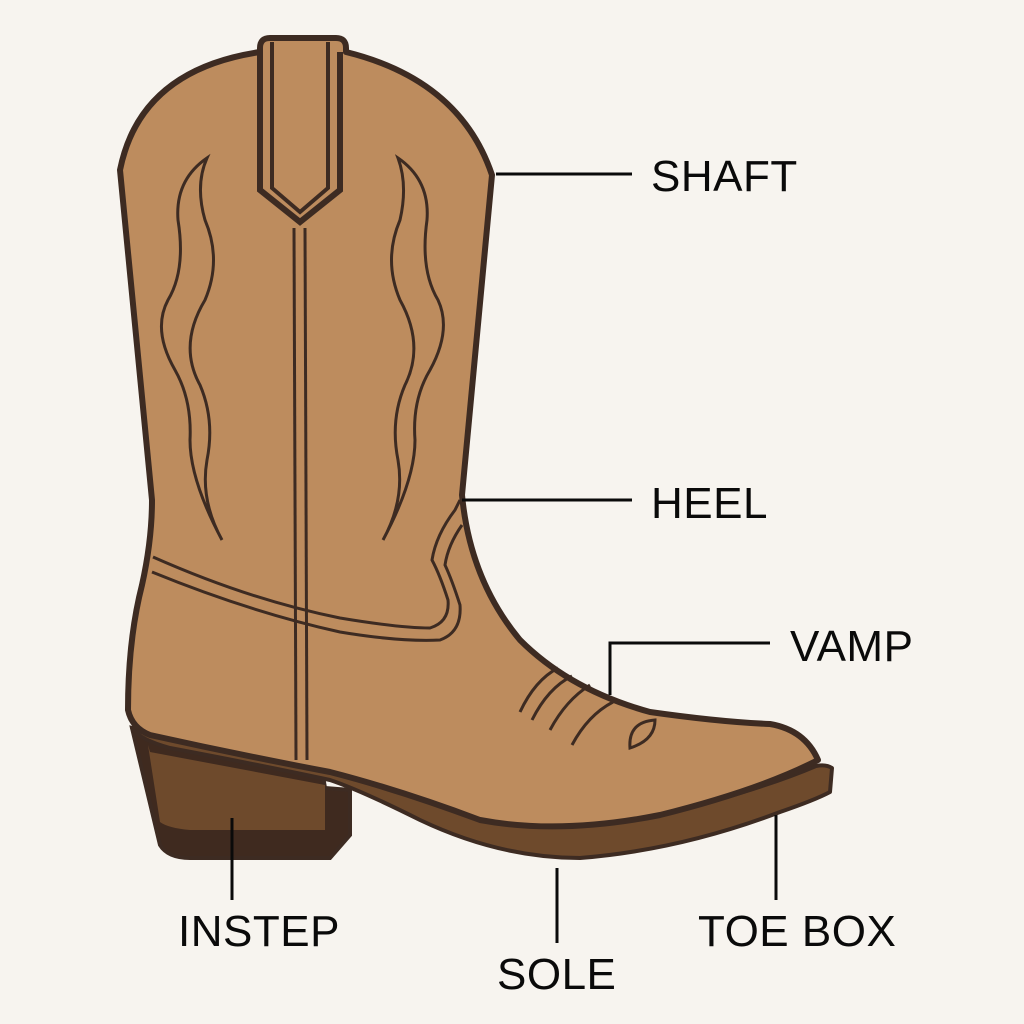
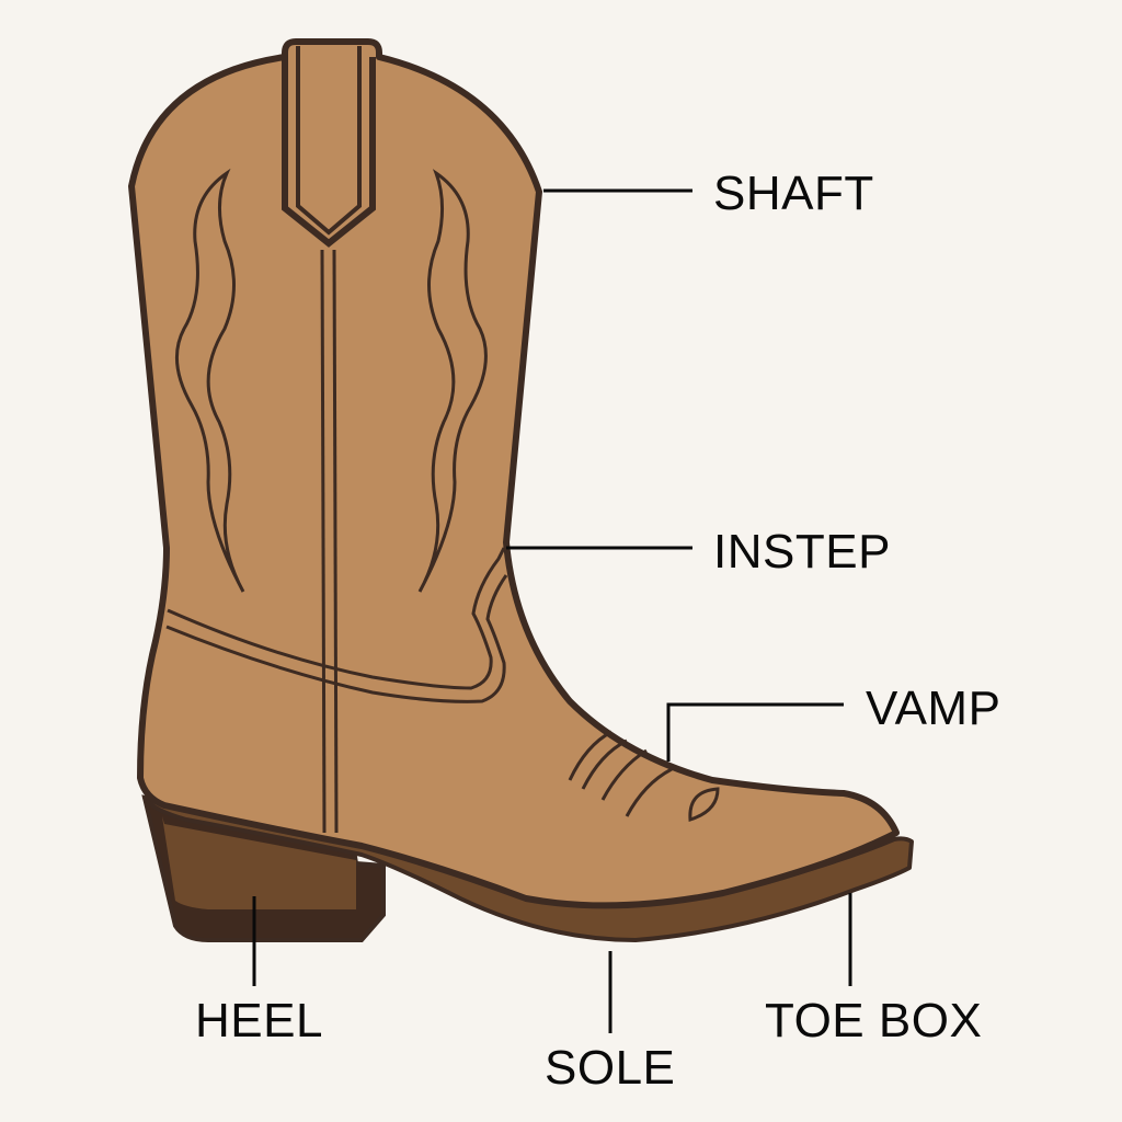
  SHAFT
- HEEL
+ INSTEP
  VAMP
- INSTEP
+ HEEL
  SOLE
  TOE BOX
